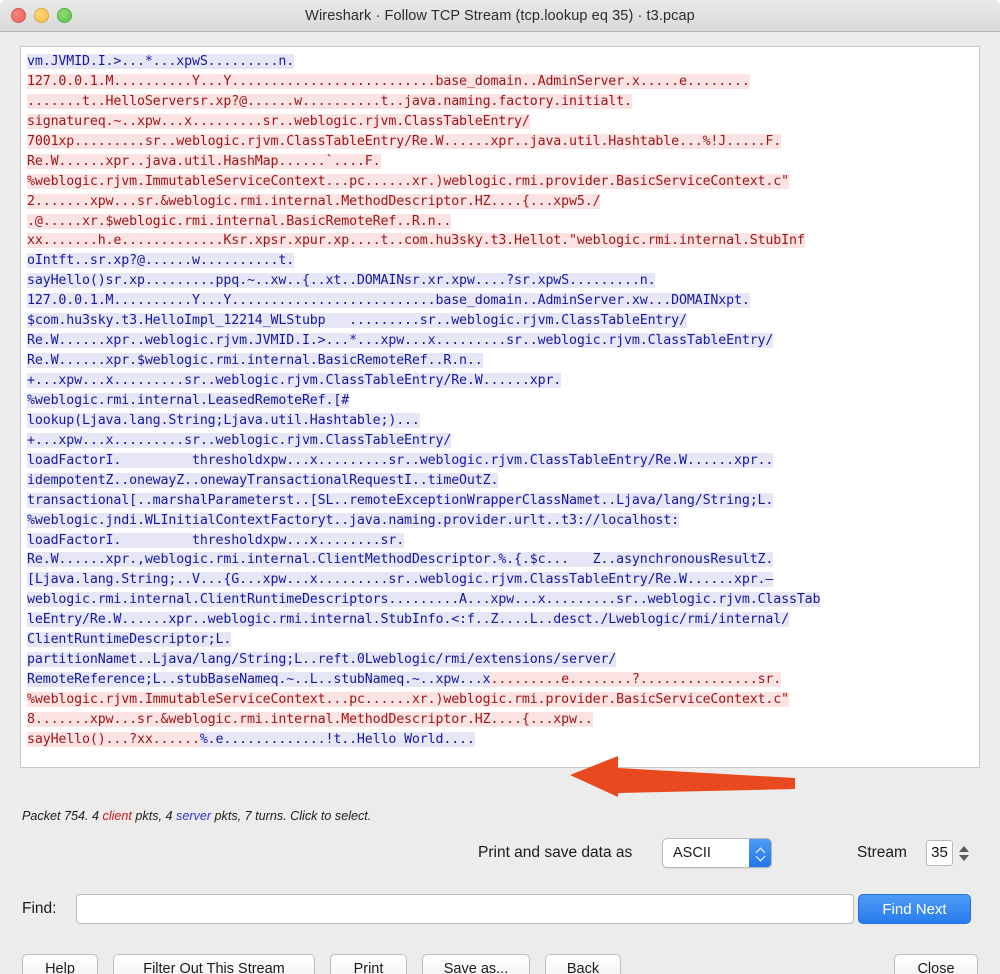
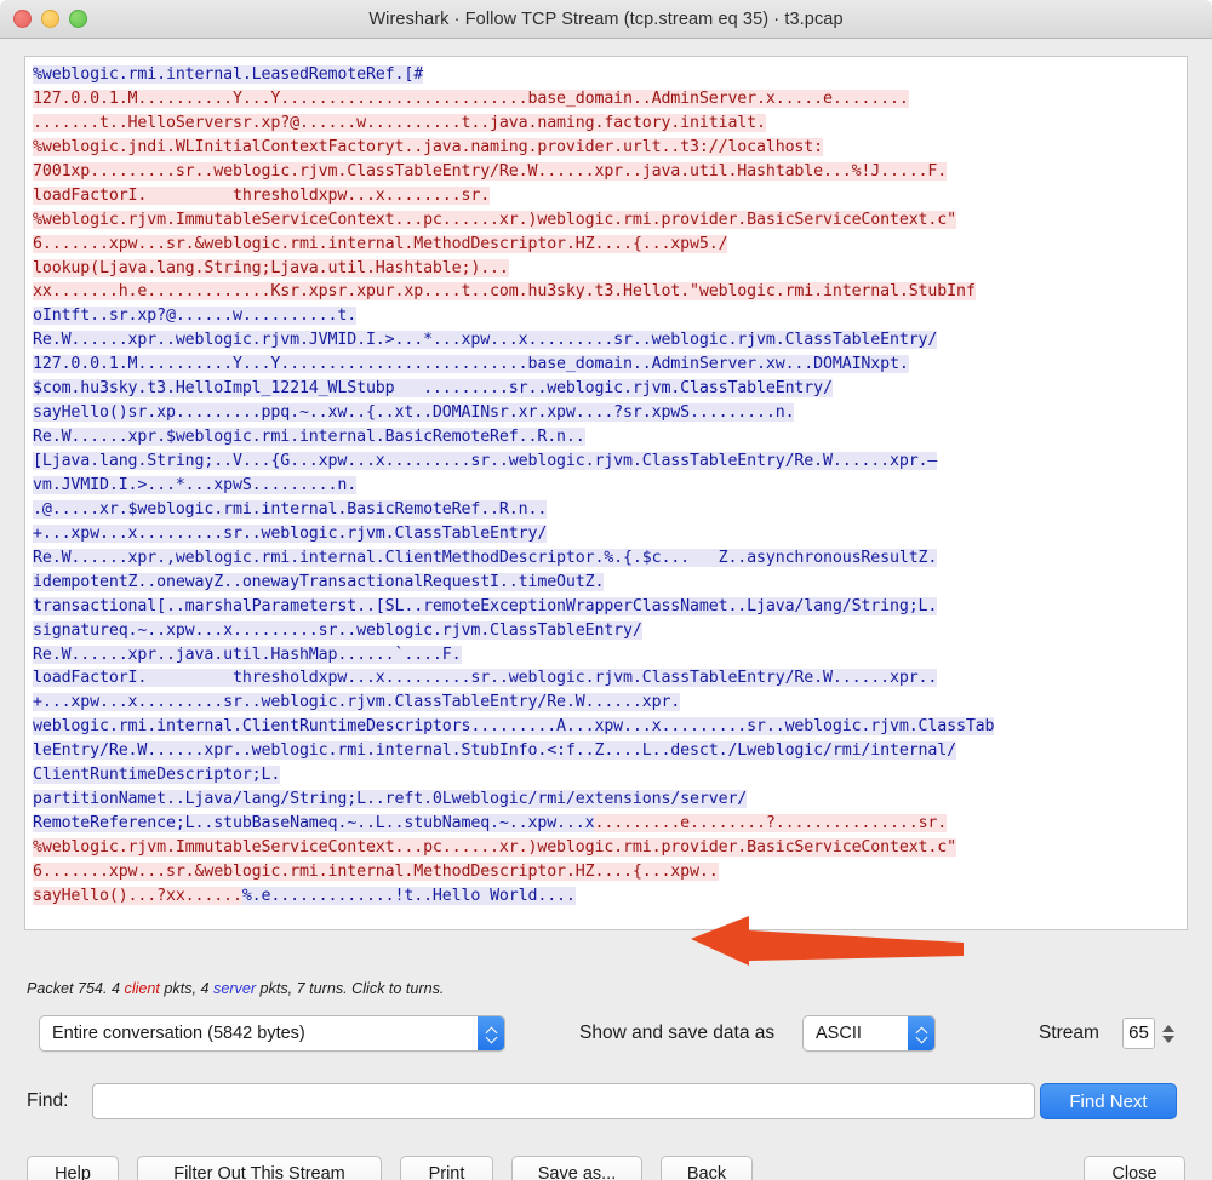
- Wireshark · Follow TCP Stream (tcp.lookup eq 35) · t3.pcap
+ Wireshark · Follow TCP Stream (tcp.stream eq 35) · t3.pcap
- vm.JVMID.I.>...*...xpwS.........n.
+ %weblogic.rmi.internal.LeasedRemoteRef.[#
  127.0.0.1.M..........Y...Y..........................base_domain..AdminServer.x.....e........
  .......t..HelloServersr.xp?@......w..........t..java.naming.factory.initialt.
- signatureq.~..xpw...x.........sr..weblogic.rjvm.ClassTableEntry/
+ %weblogic.jndi.WLInitialContextFactoryt..java.naming.provider.urlt..t3://localhost:
  7001xp.........sr..weblogic.rjvm.ClassTableEntry/Re.W......xpr..java.util.Hashtable...%!J.....F.
- Re.W......xpr..java.util.HashMap......`....F.
+ loadFactorI. thresholdxpw...x........sr.
  %weblogic.rjvm.ImmutableServiceContext...pc......xr.)weblogic.rmi.provider.BasicServiceContext.c"
- 2.......xpw...sr.&weblogic.rmi.internal.MethodDescriptor.HZ....{...xpw5./
+ 6.......xpw...sr.&weblogic.rmi.internal.MethodDescriptor.HZ....{...xpw5./
- .@.....xr.$weblogic.rmi.internal.BasicRemoteRef..R.n..
+ lookup(Ljava.lang.String;Ljava.util.Hashtable;)...
  xx.......h.e.............Ksr.xpsr.xpur.xp....t..com.hu3sky.t3.Hellot."weblogic.rmi.internal.StubInf
  oIntft..sr.xp?@......w..........t.
- sayHello()sr.xp.........ppq.~..xw..{..xt..DOMAINsr.xr.xpw....?sr.xpwS.........n.
+ Re.W......xpr..weblogic.rjvm.JVMID.I.>...*...xpw...x.........sr..weblogic.rjvm.ClassTableEntry/
  127.0.0.1.M..........Y...Y..........................base_domain..AdminServer.xw...DOMAINxpt.
  $com.hu3sky.t3.HelloImpl_12214_WLStubp .........sr..weblogic.rjvm.ClassTableEntry/
- Re.W......xpr..weblogic.rjvm.JVMID.I.>...*...xpw...x.........sr..weblogic.rjvm.ClassTableEntry/
+ sayHello()sr.xp.........ppq.~..xw..{..xt..DOMAINsr.xr.xpw....?sr.xpwS.........n.
  Re.W......xpr.$weblogic.rmi.internal.BasicRemoteRef..R.n..
- +...xpw...x.........sr..weblogic.rjvm.ClassTableEntry/Re.W......xpr.
+ [Ljava.lang.String;..V...{G...xpw...x.........sr..weblogic.rjvm.ClassTableEntry/Re.W......xpr.–
- %weblogic.rmi.internal.LeasedRemoteRef.[#
+ vm.JVMID.I.>...*...xpwS.........n.
- lookup(Ljava.lang.String;Ljava.util.Hashtable;)...
+ .@.....xr.$weblogic.rmi.internal.BasicRemoteRef..R.n..
  +...xpw...x.........sr..weblogic.rjvm.ClassTableEntry/
- loadFactorI. thresholdxpw...x.........sr..weblogic.rjvm.ClassTableEntry/Re.W......xpr..
+ Re.W......xpr.,weblogic.rmi.internal.ClientMethodDescriptor.%.{.$c... Z..asynchronousResultZ.
  idempotentZ..onewayZ..onewayTransactionalRequestI..timeOutZ.
  transactional[..marshalParameterst..[SL..remoteExceptionWrapperClassNamet..Ljava/lang/String;L.
- %weblogic.jndi.WLInitialContextFactoryt..java.naming.provider.urlt..t3://localhost:
+ signatureq.~..xpw...x.........sr..weblogic.rjvm.ClassTableEntry/
- loadFactorI. thresholdxpw...x........sr.
+ Re.W......xpr..java.util.HashMap......`....F.
- Re.W......xpr.,weblogic.rmi.internal.ClientMethodDescriptor.%.{.$c... Z..asynchronousResultZ.
+ loadFactorI. thresholdxpw...x.........sr..weblogic.rjvm.ClassTableEntry/Re.W......xpr..
- [Ljava.lang.String;..V...{G...xpw...x.........sr..weblogic.rjvm.ClassTableEntry/Re.W......xpr.–
+ +...xpw...x.........sr..weblogic.rjvm.ClassTableEntry/Re.W......xpr.
  weblogic.rmi.internal.ClientRuntimeDescriptors.........A...xpw...x.........sr..weblogic.rjvm.ClassTab
  leEntry/Re.W......xpr..weblogic.rmi.internal.StubInfo.<:f..Z....L..desct./Lweblogic/rmi/internal/
  ClientRuntimeDescriptor;L.
  partitionNamet..Ljava/lang/String;L..reft.0Lweblogic/rmi/extensions/server/
  RemoteReference;L..stubBaseNameq.~..L..stubNameq.~..xpw...x.........e........?...............sr.
  %weblogic.rjvm.ImmutableServiceContext...pc......xr.)weblogic.rmi.provider.BasicServiceContext.c"
- 8.......xpw...sr.&weblogic.rmi.internal.MethodDescriptor.HZ....{...xpw..
+ 6.......xpw...sr.&weblogic.rmi.internal.MethodDescriptor.HZ....{...xpw..
  sayHello()...?xx......%.e.............!t..Hello World....
- Packet 754. 4 client pkts, 4 server pkts, 7 turns. Click to select.
+ Packet 754. 4 client pkts, 4 server pkts, 7 turns. Click to turns.
+ Entire conversation (5842 bytes)
- Print and save data as
+ Show and save data as
  ASCII
  Stream
- 35
+ 65
  Find:
  Find Next
  Help
  Filter Out This Stream
  Print
  Save as...
  Back
  Close
